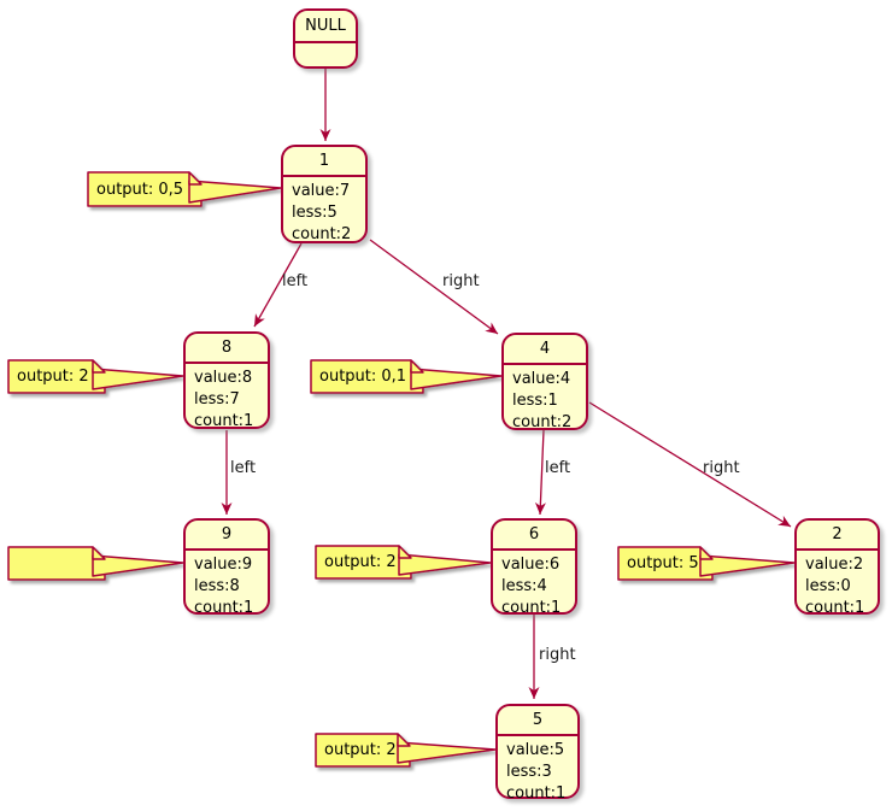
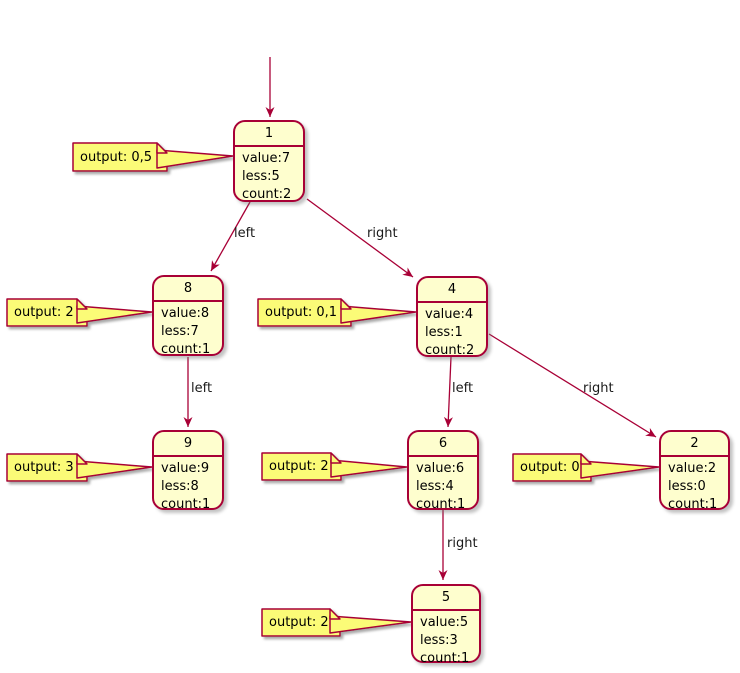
- NULL
  1
  value:7
  less:5
  count:2
  8
  value:8
  less:7
  count:1
  4
  value:4
  less:1
  count:2
  9
  value:9
  less:8
  count:1
  6
  value:6
  less:4
  count:1
  2
  value:2
  less:0
  count:1
  5
  value:5
  less:3
  count:1
  output: 0,5
  output: 2
  output: 0,1
+ output: 3
  output: 2
- output: 5
+ output: 0
  output: 2
  left
  right
  left
  left
  right
  right
